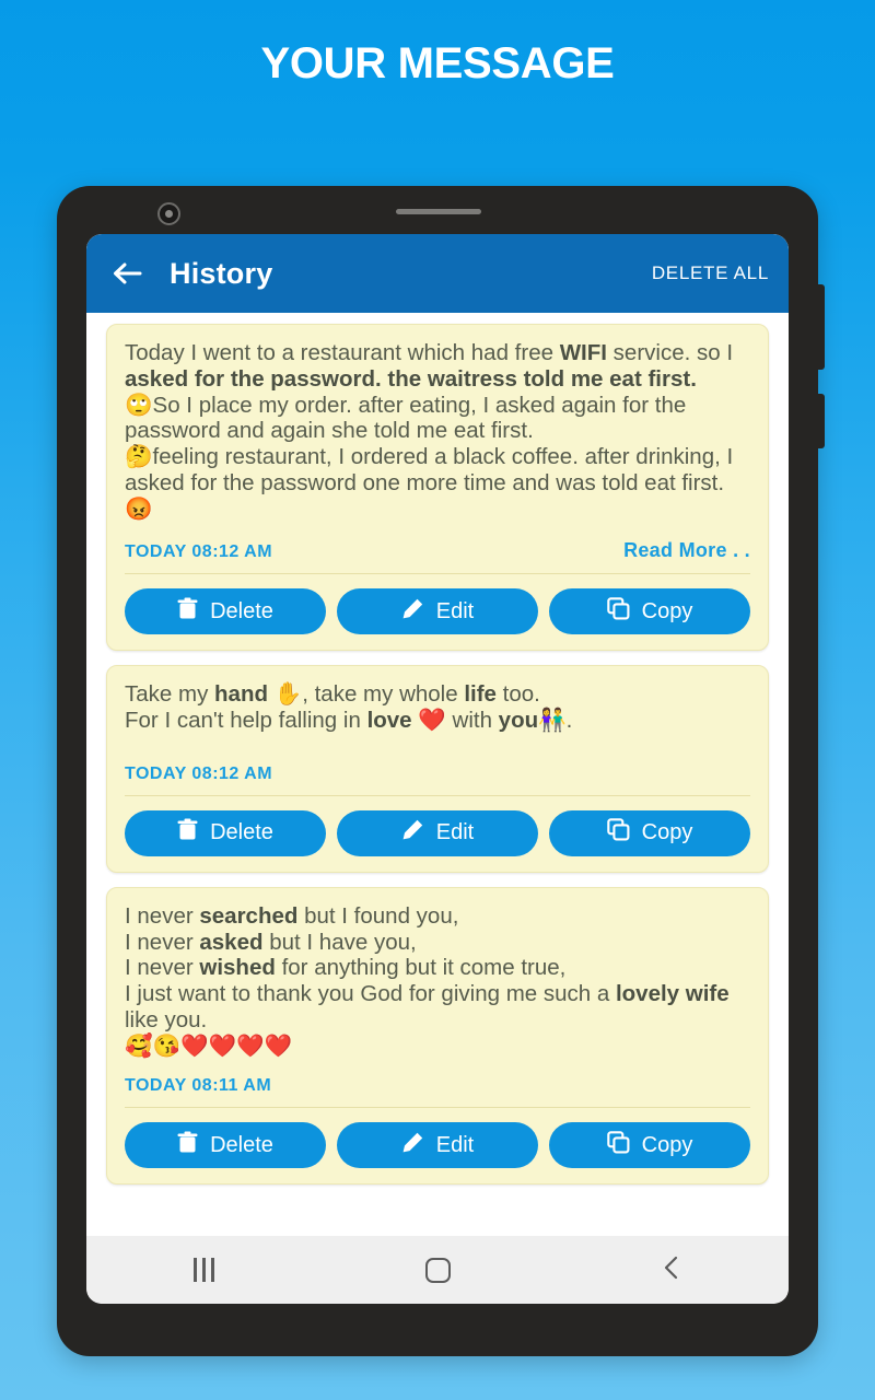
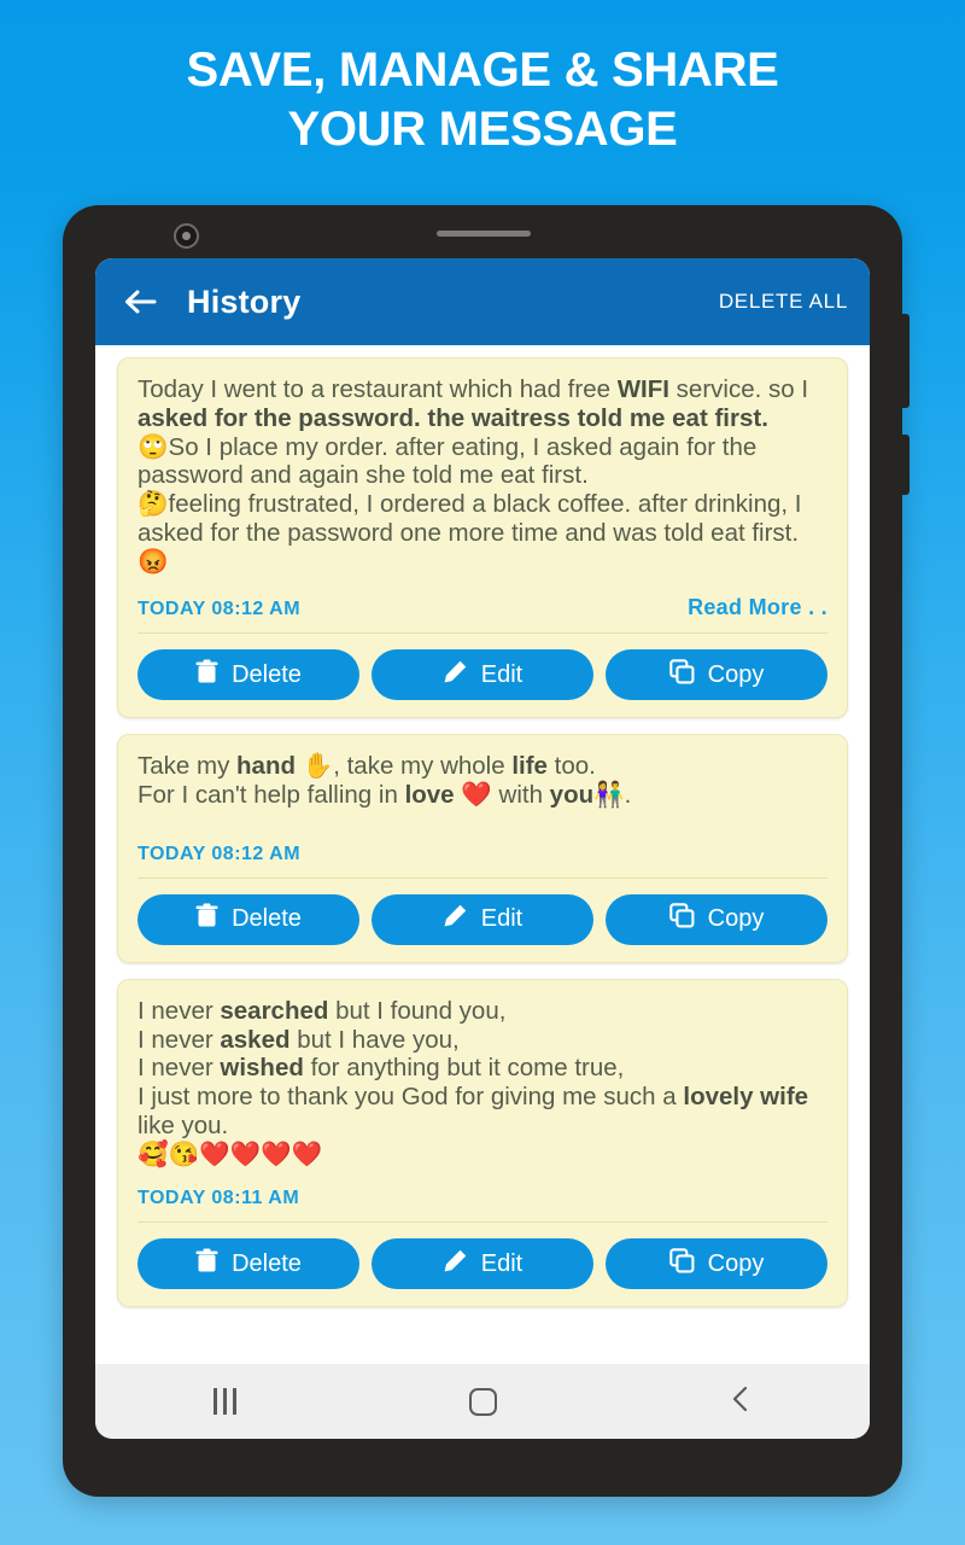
+ SAVE, MANAGE & SHARE
  YOUR MESSAGE
  History
  DELETE ALL
  Today I went to a restaurant which had free WIFI service. so I asked for the password. the waitress told me eat first.
  🙄So I place my order. after eating, I asked again for the password and again she told me eat first.
- 🤔feeling restaurant, I ordered a black coffee. after drinking, I asked for the password one more time and was told eat first.
+ 🤔feeling frustrated, I ordered a black coffee. after drinking, I asked for the password one more time and was told eat first.
  😡
  TODAY 08:12 AM
  Read More . .
  Delete
  Edit
  Copy
  Take my hand ✋, take my whole life too.
  For I can't help falling in love ❤️ with you👫.
  TODAY 08:12 AM
  Delete
  Edit
  Copy
  I never searched but I found you,
  I never asked but I have you,
  I never wished for anything but it come true,
- I just want to thank you God for giving me such a lovely wife like you.
+ I just more to thank you God for giving me such a lovely wife like you.
  🥰😘❤️❤️❤️❤️
  TODAY 08:11 AM
  Delete
  Edit
  Copy
